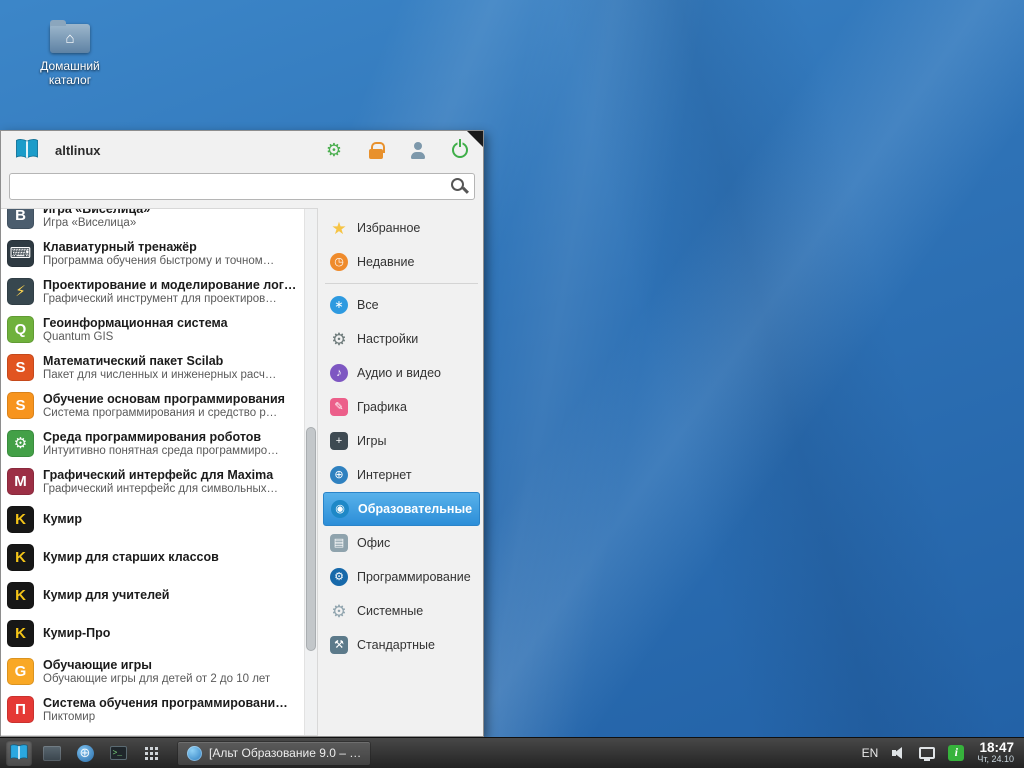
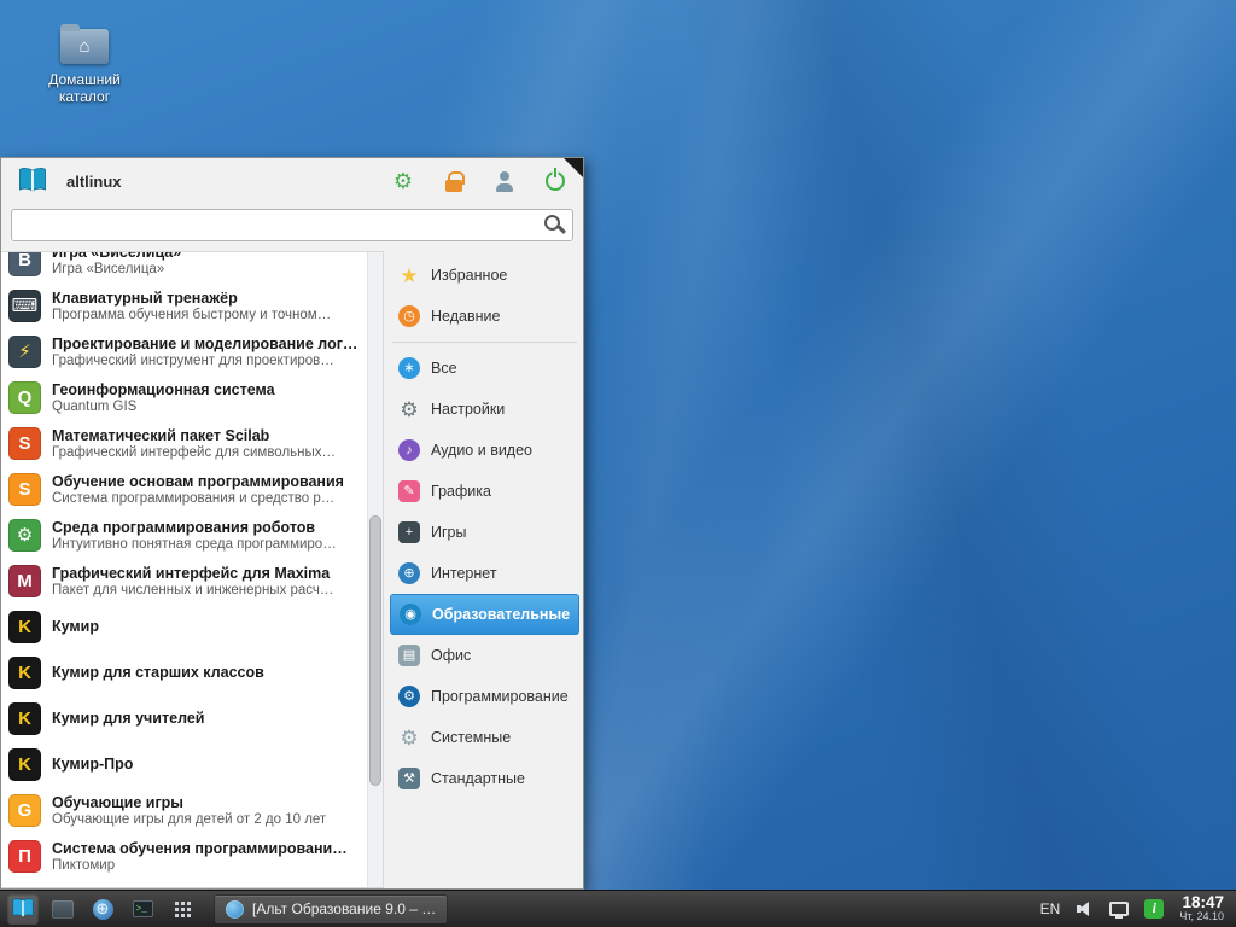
  ⌂
  Домашний каталог
  altlinux
  ⚙
  В
  Игра «Виселица»
  Игра «Виселица»
  ⌨
  Клавиатурный тренажёр
  Программа обучения быстрому и точном…
  ⚡
  Проектирование и моделирование лог…
  Графический инструмент для проектиров…
  Q
  Геоинформационная система
  Quantum GIS
  S
  Математический пакет Scilab
- Пакет для численных и инженерных расч…
+ Графический интерфейс для символьных…
  S
  Обучение основам программирования
  Система программирования и средство р…
  ⚙
  Среда программирования роботов
  Интуитивно понятная среда программиро…
  M
  Графический интерфейс для Maxima
- Графический интерфейс для символьных…
+ Пакет для численных и инженерных расч…
  K
  Кумир
  K
  Кумир для старших классов
  K
  Кумир для учителей
  K
  Кумир-Про
  G
  Обучающие игры
  Обучающие игры для детей от 2 до 10 лет
  П
  Система обучения программировани…
  Пиктомир
  ★
  Избранное
  ◷
  Недавние
  ∗
  Все
  ⚙
  Настройки
  ♪
  Аудио и видео
  ✎
  Графика
  +
  Игры
  ⊕
  Интернет
  ◉
  Образовательные
  ▤
  Офис
  ⚙
  Программирование
  ⚙
  Системные
  ⚒
  Стандартные
  ⊕
  >_
  [Альт Образование 9.0 – …
  EN
  i
  18:47
  Чт, 24.10
